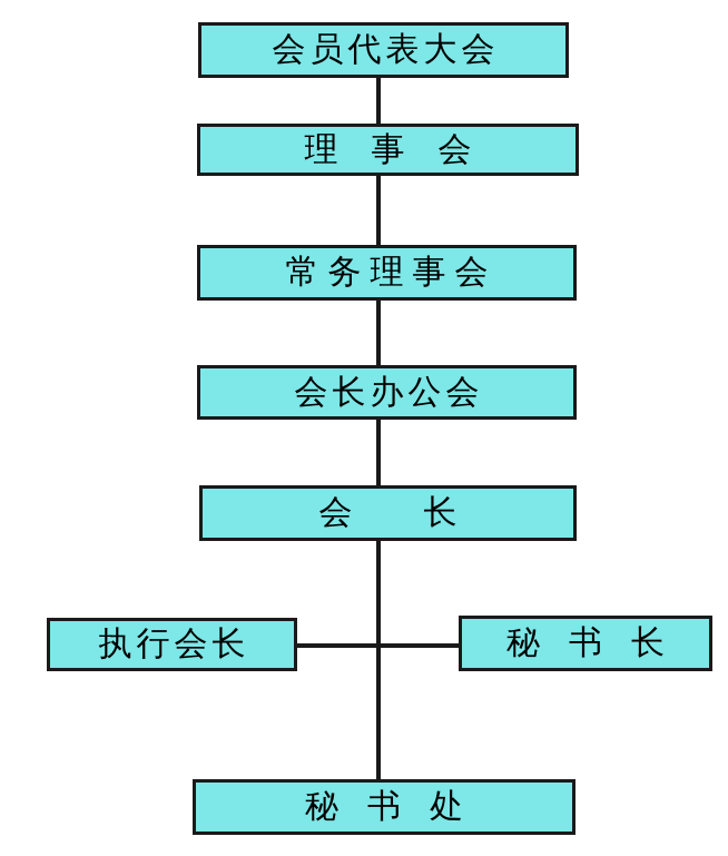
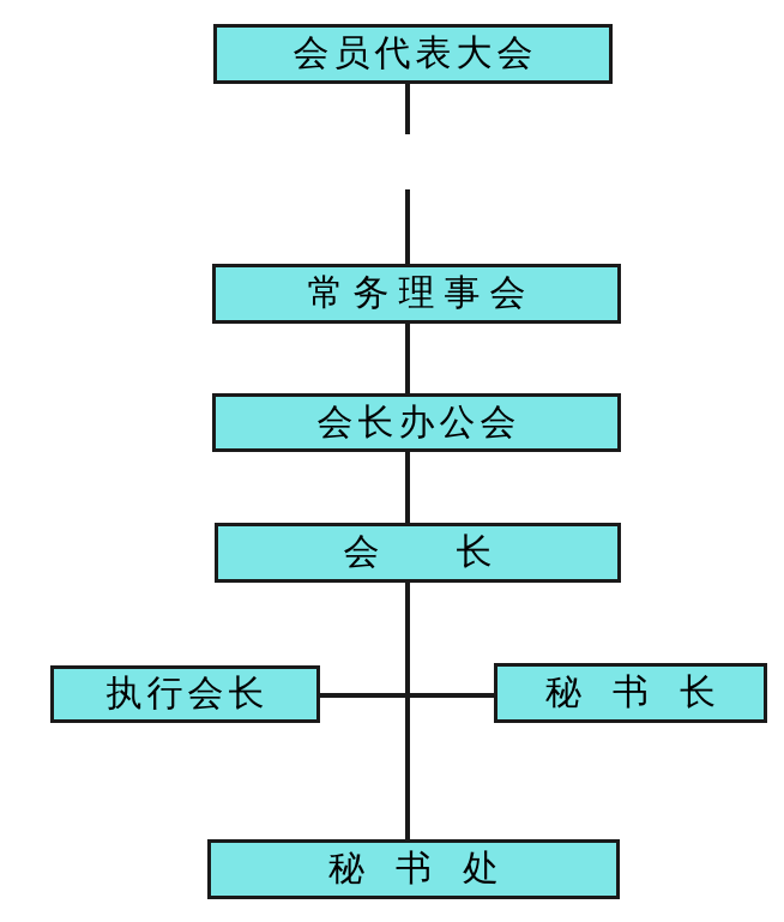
  会员代表大会
- 理事会
  常务理事会
  会长办公会
  会长
  执行会长
  秘书长
  秘书处
